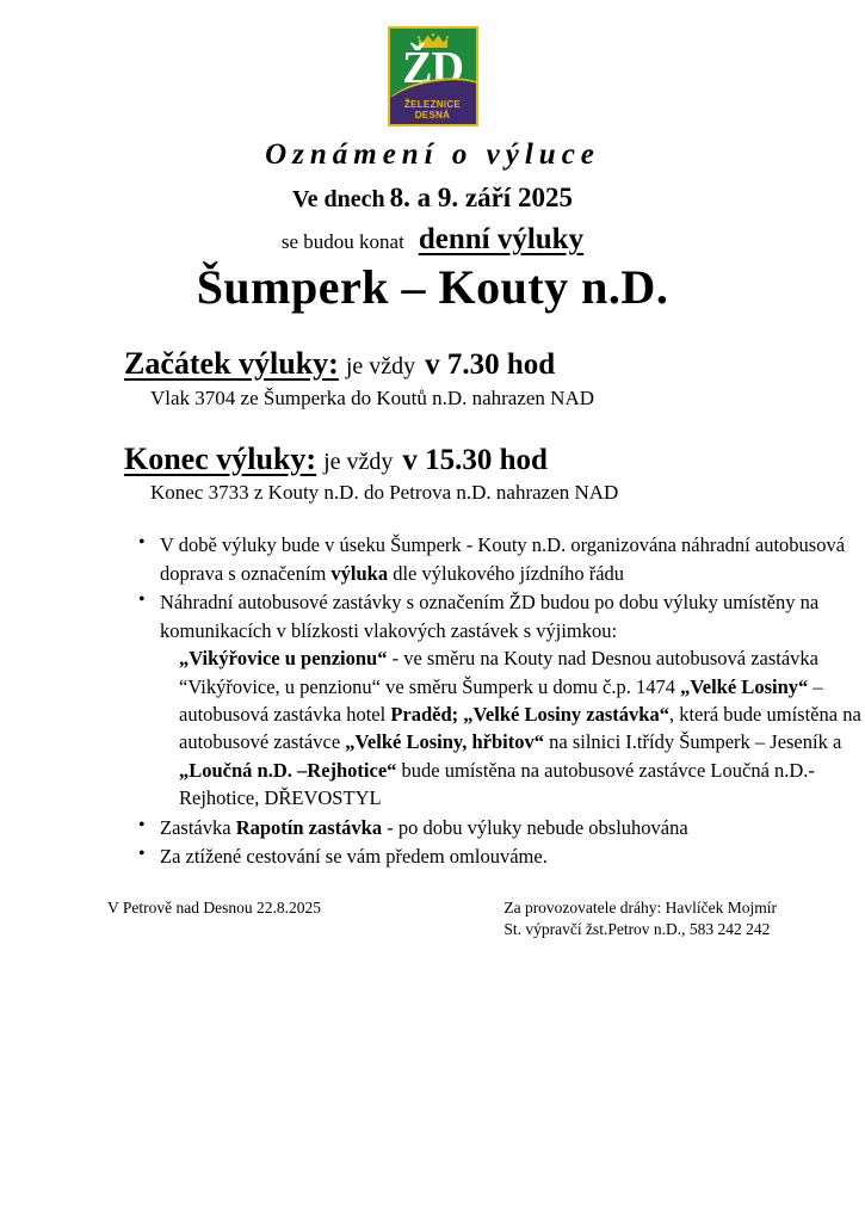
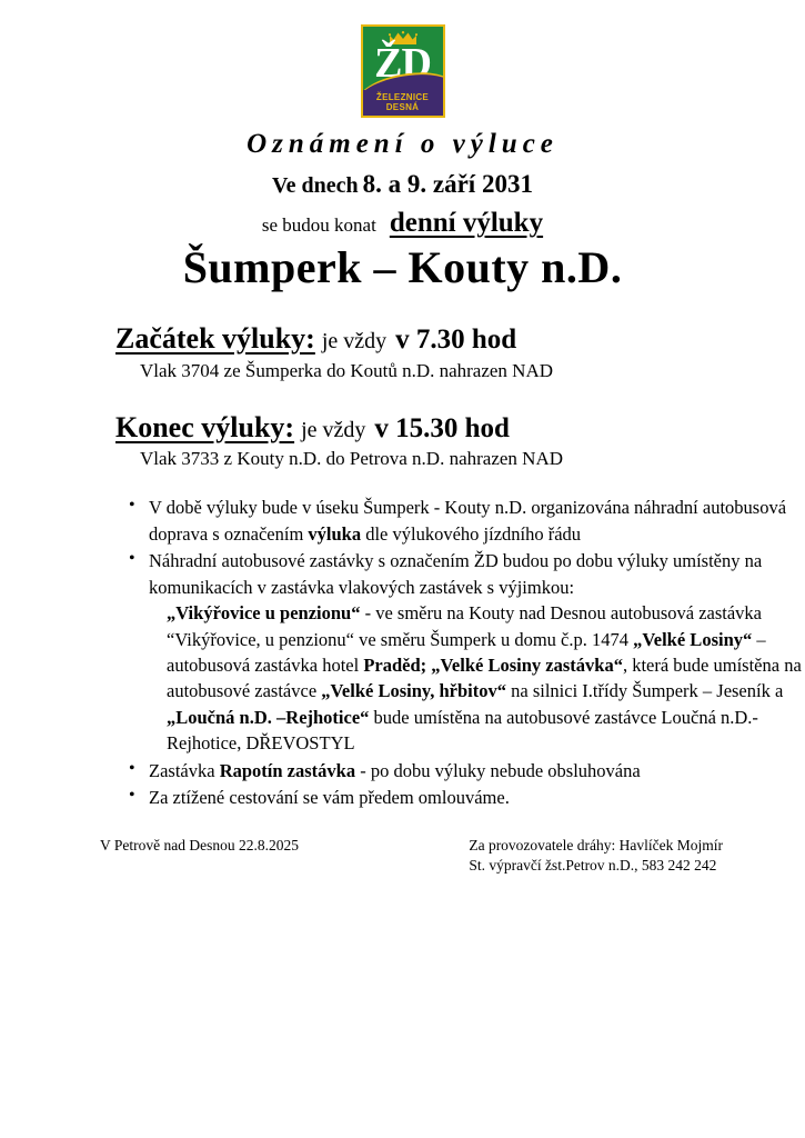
  ŽD
  ŽELEZNICE DESNÁ
  Oznámení o výluce
- Ve dnech 8. a 9. září 2025
+ Ve dnech 8. a 9. září 2031
  se budou konat denní výluky
  Šumperk – Kouty n.D.
  Začátek výluky: je vždy v 7.30 hod
  Vlak 3704 ze Šumperka do Koutů n.D. nahrazen NAD
  Konec výluky: je vždy v 15.30 hod
- Konec 3733 z Kouty n.D. do Petrova n.D. nahrazen NAD
+ Vlak 3733 z Kouty n.D. do Petrova n.D. nahrazen NAD
  V době výluky bude v úseku Šumperk - Kouty n.D. organizována náhradní autobusová doprava s označením výluka dle výlukového jízdního řádu
- Náhradní autobusové zastávky s označením ŽD budou po dobu výluky umístěny na komunikacích v blízkosti vlakových zastávek s výjimkou:
+ Náhradní autobusové zastávky s označením ŽD budou po dobu výluky umístěny na komunikacích v zastávka vlakových zastávek s výjimkou:
  „Vikýřovice u penzionu“ - ve směru na Kouty nad Desnou autobusová zastávka “Vikýřovice, u penzionu“ ve směru Šumperk u domu č.p. 1474 „Velké Losiny“ –autobusová zastávka hotel Praděd; „Velké Losiny zastávka“, která bude umístěna na autobusové zastávce „Velké Losiny, hřbitov“ na silnici I.třídy Šumperk – Jeseník a „Loučná n.D. –Rejhotice“ bude umístěna na autobusové zastávce Loučná n.D.-Rejhotice, DŘEVOSTYL
  Zastávka Rapotín zastávka - po dobu výluky nebude obsluhována
  Za ztížené cestování se vám předem omlouváme.
  V Petrově nad Desnou 22.8.2025
  Za provozovatele dráhy: Havlíček Mojmír
  St. výpravčí žst.Petrov n.D., 583 242 242
